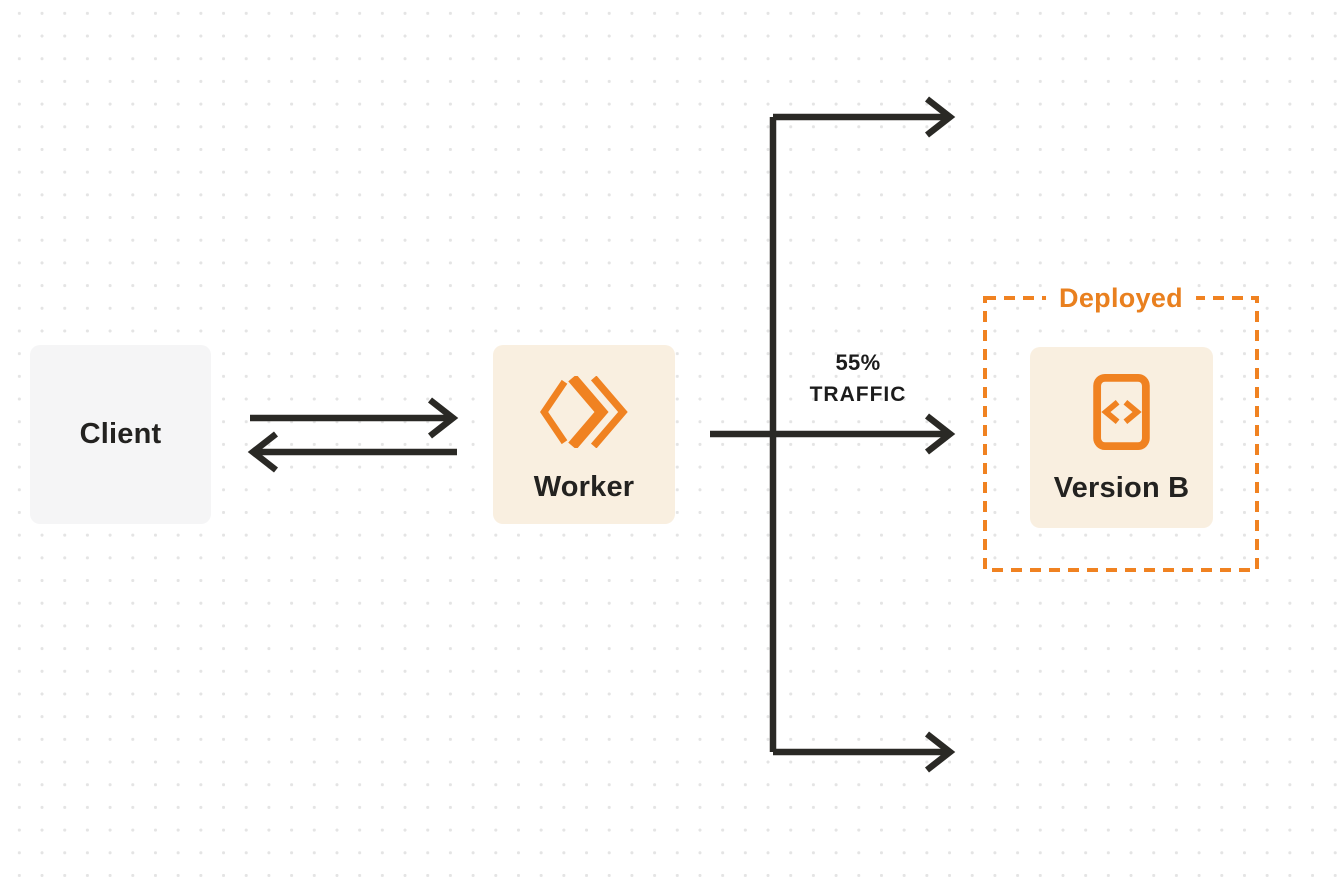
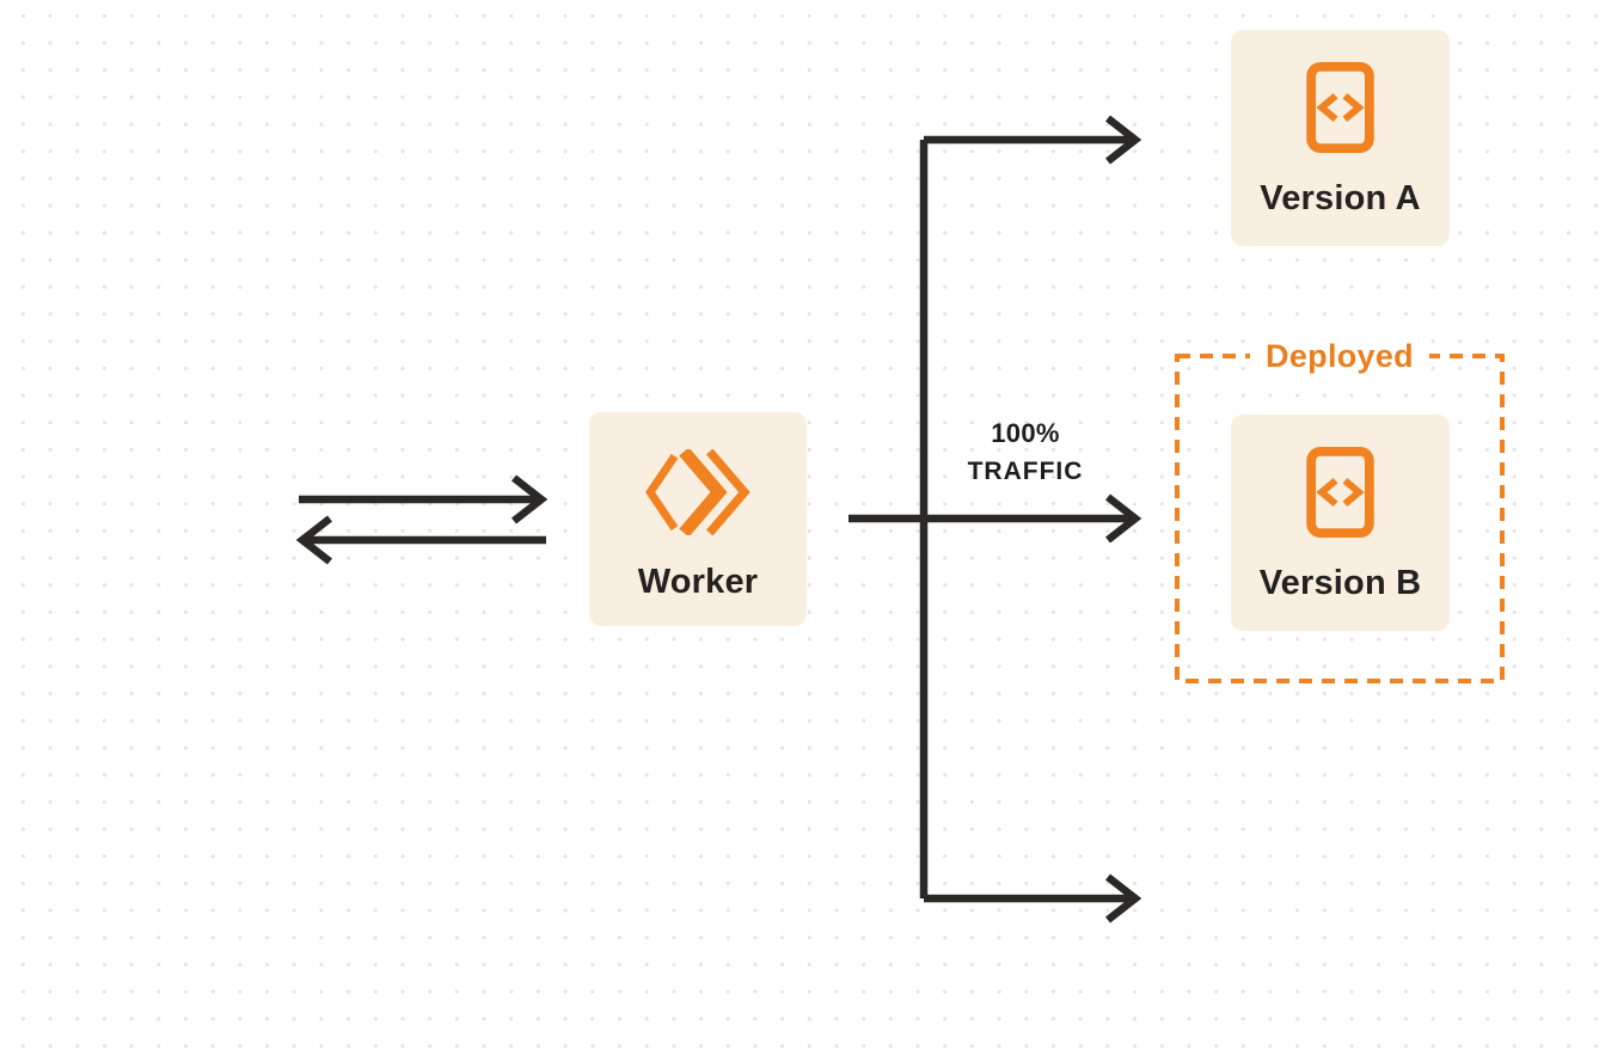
- Client
  Worker
+ Version A
  Version B
  Deployed
- 55%
+ 100%
  TRAFFIC
